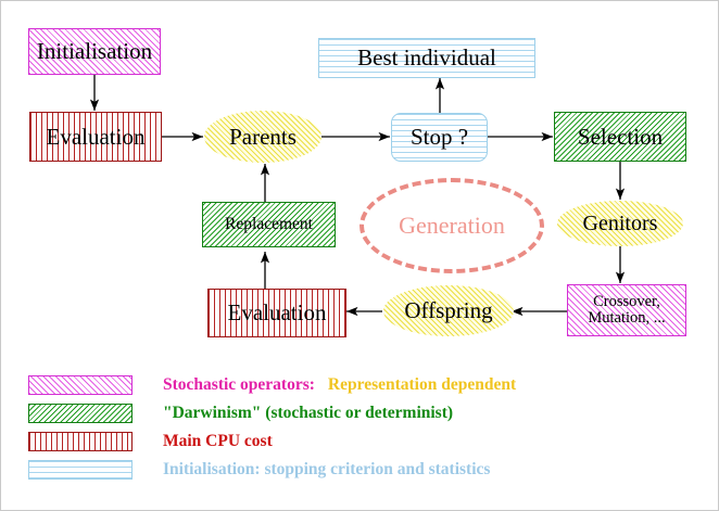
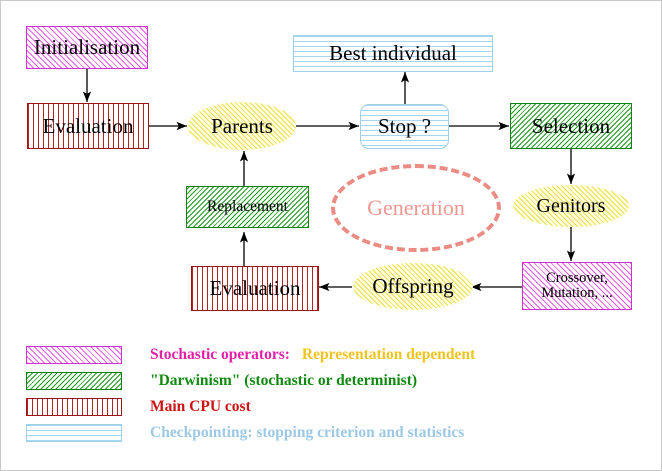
  Initialisation
  Evaluation
  Parents
  Best individual
  Stop ?
  Selection
  Genitors
  Crossover,
  Mutation, ...
  Offspring
  Evaluation
  Replacement
  Generation
  Stochastic operators:
  Representation dependent
  "Darwinism" (stochastic or determinist)
  Main CPU cost
- Initialisation: stopping criterion and statistics
+ Checkpointing: stopping criterion and statistics
